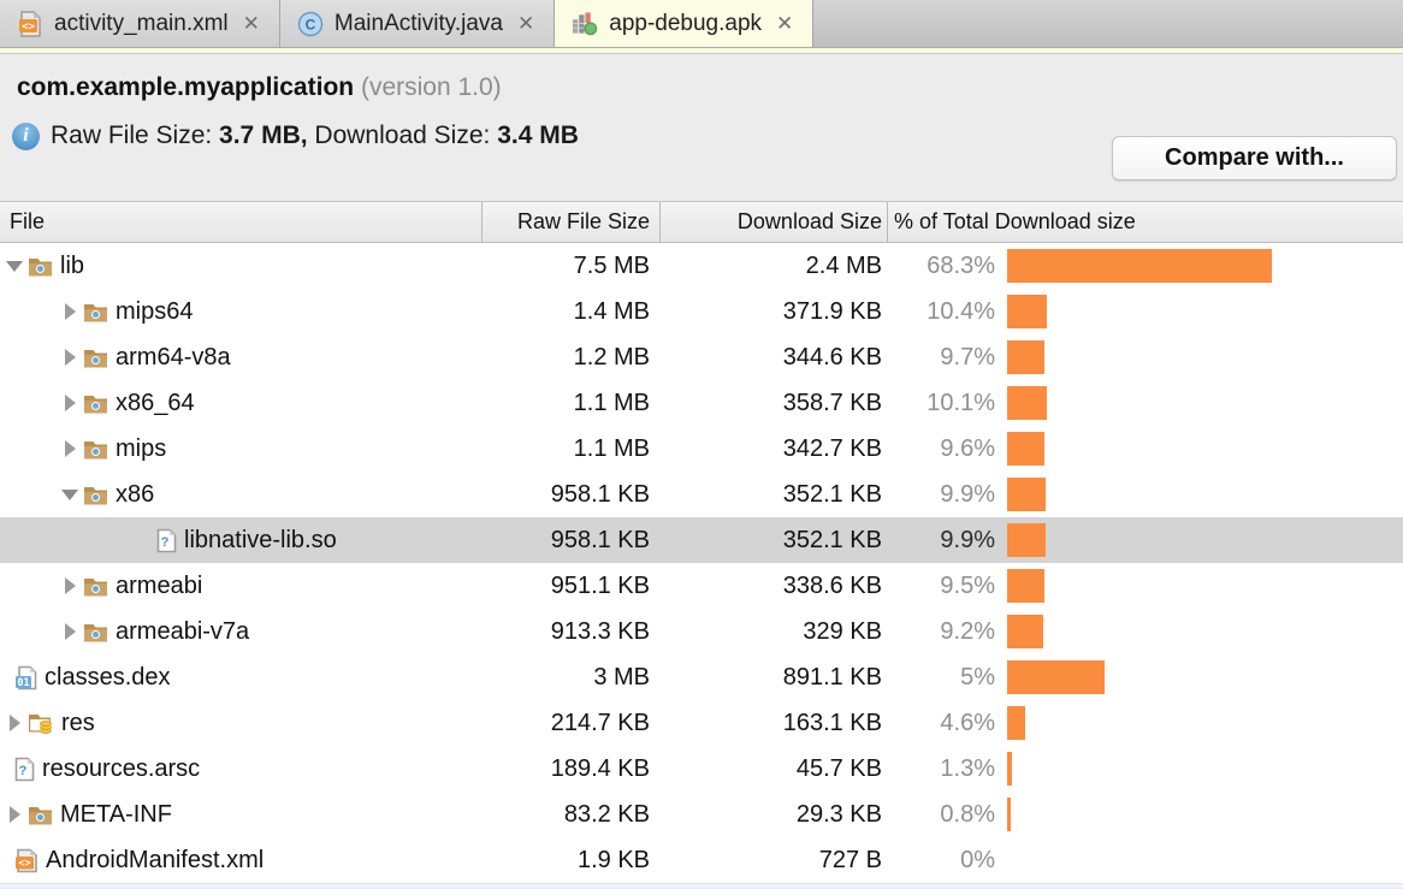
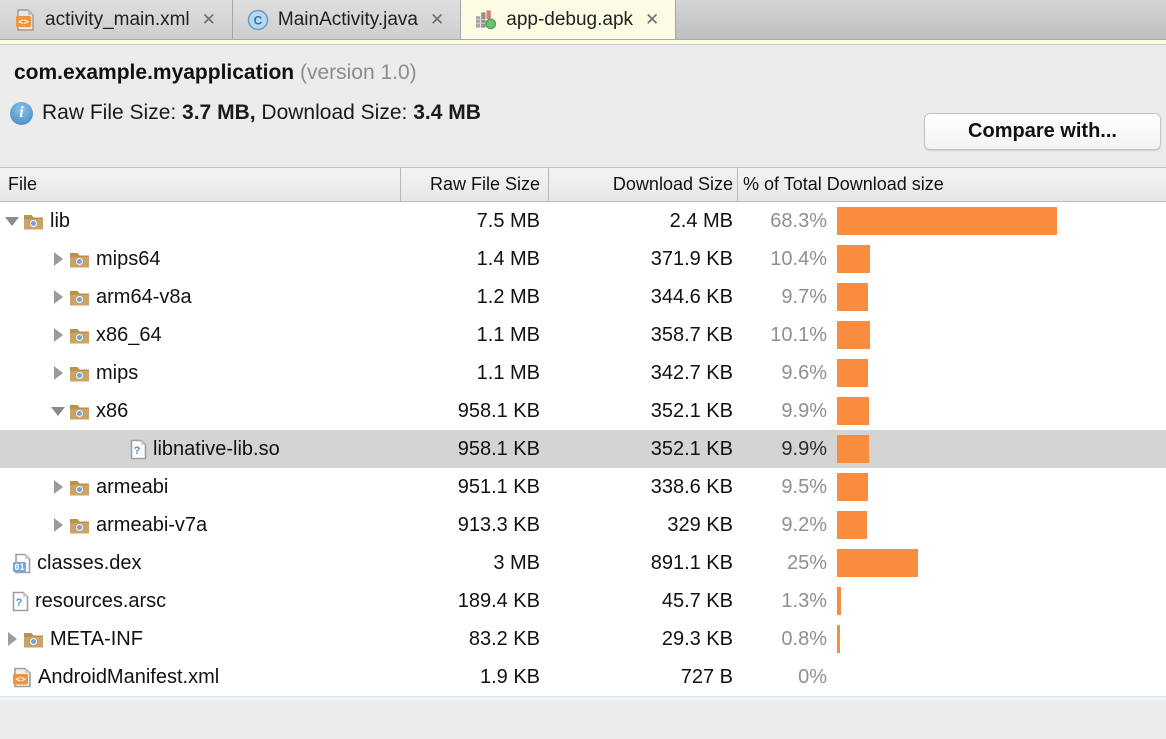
  <>
  activity_main.xml
  ✕
  C
  MainActivity.java
  ✕
  app-debug.apk
  ✕
  com.example.myapplication (version 1.0)
  i
  Raw File Size: 3.7 MB, Download Size: 3.4 MB
  Compare with...
  File
  Raw File Size
  Download Size
  % of Total Download size
  lib
  7.5 MB
  2.4 MB
  68.3%
  mips64
  1.4 MB
  371.9 KB
  10.4%
  arm64-v8a
  1.2 MB
  344.6 KB
  9.7%
  x86_64
  1.1 MB
  358.7 KB
  10.1%
  mips
  1.1 MB
  342.7 KB
  9.6%
  x86
  958.1 KB
  352.1 KB
  9.9%
  ?
  libnative-lib.so
  958.1 KB
  352.1 KB
  9.9%
  armeabi
  951.1 KB
  338.6 KB
  9.5%
  armeabi-v7a
  913.3 KB
  329 KB
  9.2%
  01
  classes.dex
  3 MB
  891.1 KB
- 5%
+ 25%
- res
- 214.7 KB
- 163.1 KB
- 4.6%
  ?
  resources.arsc
  189.4 KB
  45.7 KB
  1.3%
  META-INF
  83.2 KB
  29.3 KB
  0.8%
  <>
  AndroidManifest.xml
  1.9 KB
  727 B
  0%
